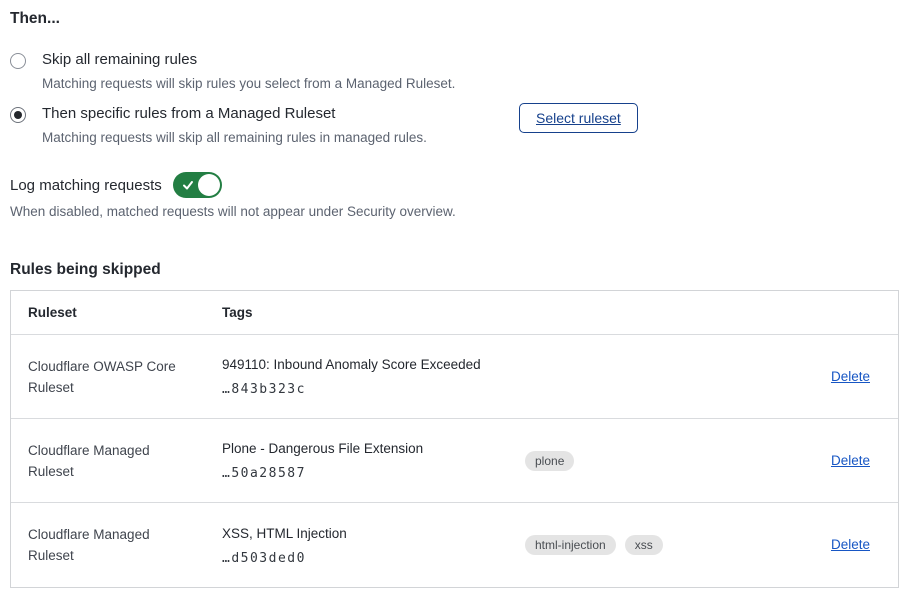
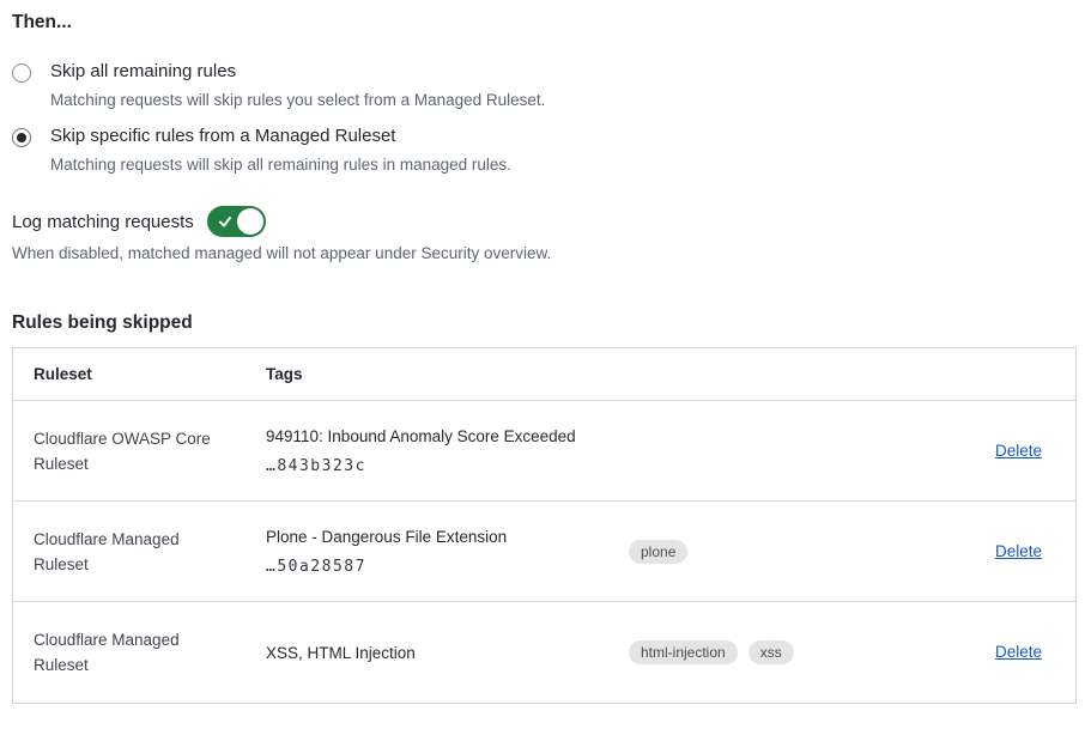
  Then...
  Skip all remaining rules
  Matching requests will skip rules you select from a Managed Ruleset.
- Then specific rules from a Managed Ruleset
+ Skip specific rules from a Managed Ruleset
  Matching requests will skip all remaining rules in managed rules.
- Select ruleset
  Log matching requests
- When disabled, matched requests will not appear under Security overview.
+ When disabled, matched managed will not appear under Security overview.
  Rules being skipped
  Ruleset
  Tags
  Cloudflare OWASP Core Ruleset
  949110: Inbound Anomaly Score Exceeded
  …843b323c
  Delete
  Cloudflare Managed Ruleset
  Plone - Dangerous File Extension
  …50a28587
  plone
  Delete
  Cloudflare Managed Ruleset
  XSS, HTML Injection
- …d503ded0
  html-injection
  xss
  Delete
